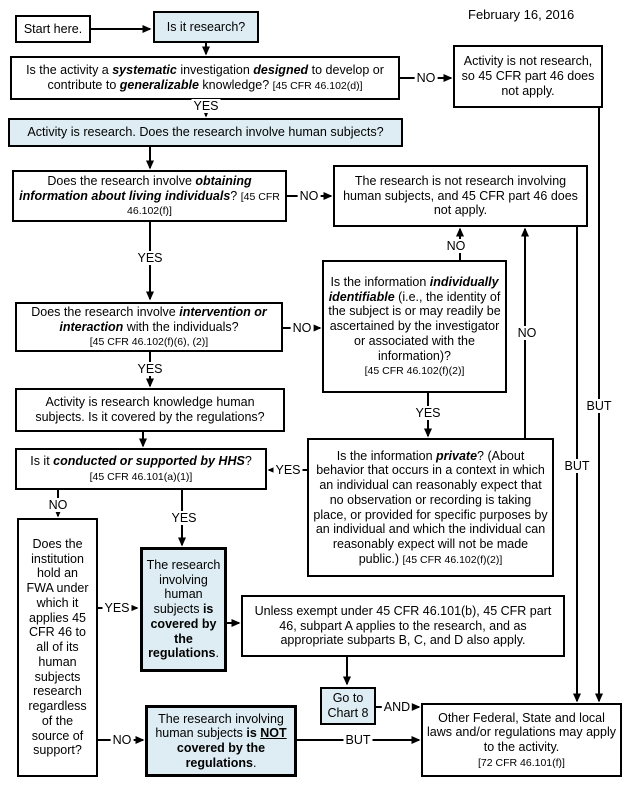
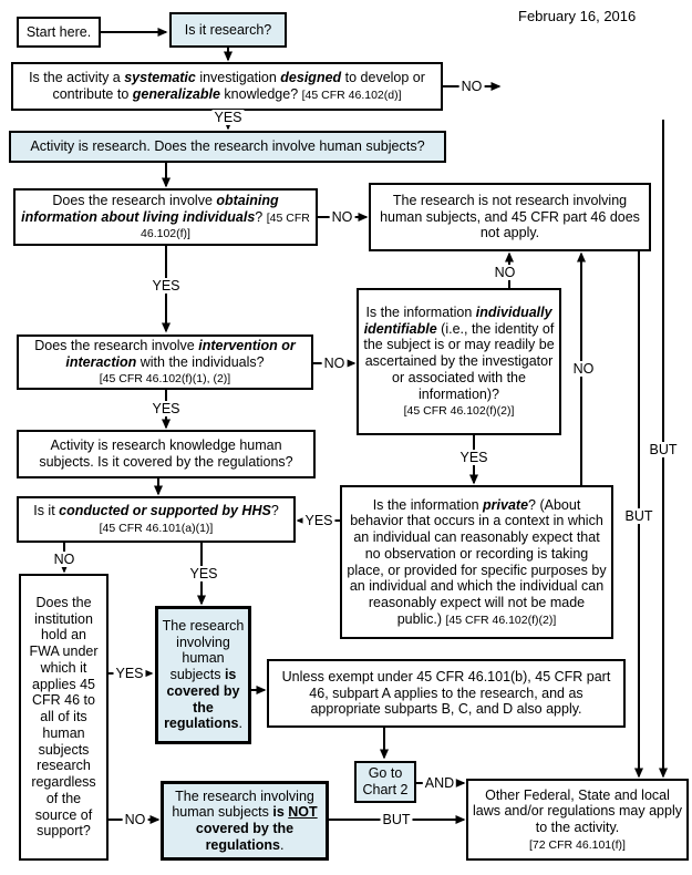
  February 16, 2016
  Start here.
  Is it research?
  Is the activity a systematic investigation designed to develop or contribute to generalizable knowledge? [45 CFR 46.102(d)]
- Activity is not research, so 45 CFR part 46 does not apply.
  Activity is research. Does the research involve human subjects?
  Does the research involve obtaining information about living individuals? [45 CFR 46.102(f)]
  The research is not research involving human subjects, and 45 CFR part 46 does not apply.
  Is the information individually identifiable (i.e., the identity of the subject is or may readily be ascertained by the investigator or associated with the information)?
  [45 CFR 46.102(f)(2)]
  Does the research involve intervention or interaction with the individuals?
- [45 CFR 46.102(f)(6), (2)]
+ [45 CFR 46.102(f)(1), (2)]
  Activity is research knowledge human subjects. Is it covered by the regulations?
  Is it conducted or supported by HHS?
  [45 CFR 46.101(a)(1)]
  Is the information private? (About behavior that occurs in a context in which an individual can reasonably expect that no observation or recording is taking place, or provided for specific purposes by an individual and which the individual can reasonably expect will not be made public.) [45 CFR 46.102(f)(2)]
  Does the institution hold an FWA under which it applies 45 CFR 46 to all of its human subjects research regardless of the source of support?
  The research involving human subjects is covered by the regulations.
  Unless exempt under 45 CFR 46.101(b), 45 CFR part 46, subpart A applies to the research, and as appropriate subparts B, C, and D also apply.
- Go to Chart 8
+ Go to Chart 2
  The research involving human subjects is NOT covered by the regulations.
  Other Federal, State and local laws and/or regulations may apply to the activity.
  [72 CFR 46.101(f)]
  NO
  YES
  NO
  YES
  NO
  NO
  NO
  YES
  YES
  YES
  NO
  YES
  YES
  NO
  BUT
  BUT
  BUT
  AND
